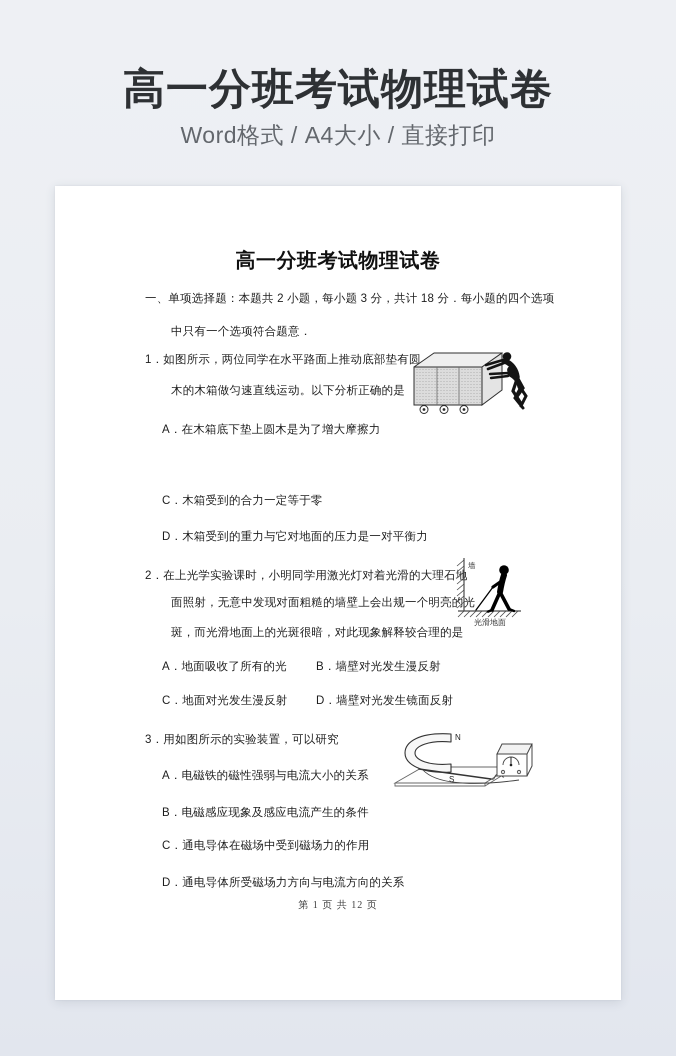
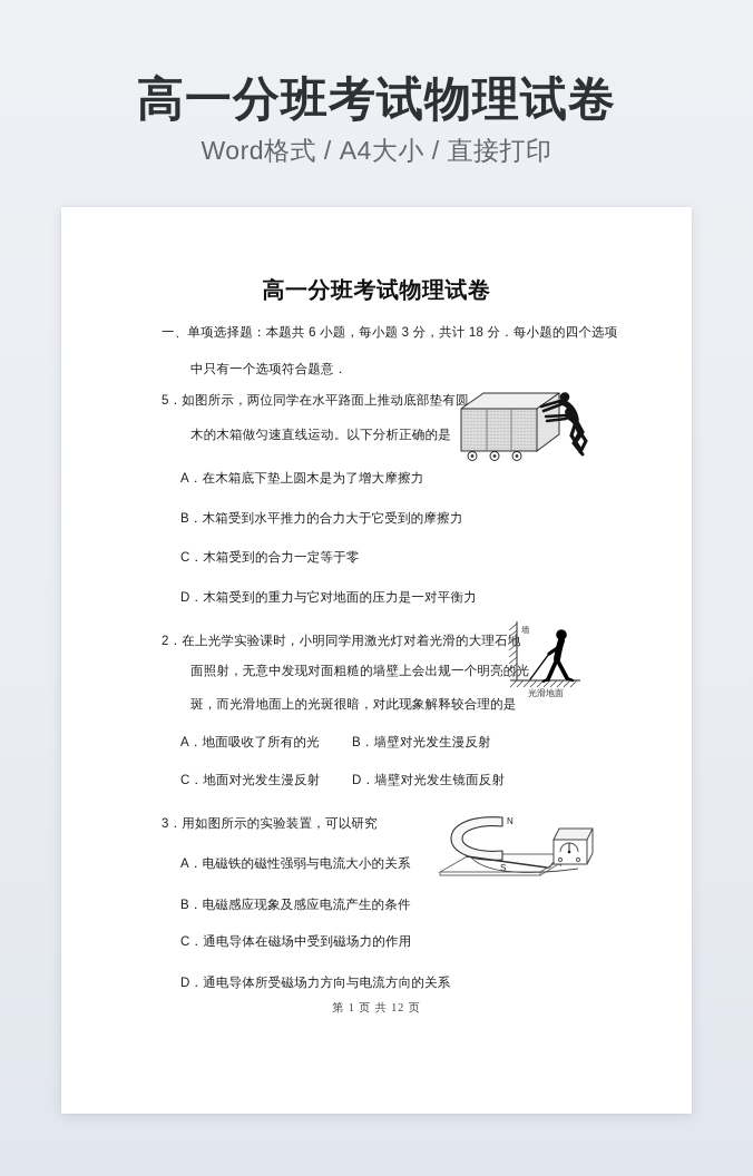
  高一分班考试物理试卷
  Word格式 / A4大小 / 直接打印
  高一分班考试物理试卷
- 一、单项选择题：本题共 2 小题，每小题 3 分，共计 18 分．每小题的四个选项
+ 一、单项选择题：本题共 6 小题，每小题 3 分，共计 18 分．每小题的四个选项
  中只有一个选项符合题意．
- 1．如图所示，两位同学在水平路面上推动底部垫有圆
+ 5．如图所示，两位同学在水平路面上推动底部垫有圆
  木的木箱做匀速直线运动。以下分析正确的是
  A．在木箱底下垫上圆木是为了增大摩擦力
+ B．木箱受到水平推力的合力大于它受到的摩擦力
  C．木箱受到的合力一定等于零
  D．木箱受到的重力与它对地面的压力是一对平衡力
  2．在上光学实验课时，小明同学用激光灯对着光滑的大理石地
  面照射，无意中发现对面粗糙的墙壁上会出规一个明亮的光
  斑，而光滑地面上的光斑很暗，对此现象解释较合理的是
  A．地面吸收了所有的光
  B．墙壁对光发生漫反射
  C．地面对光发生漫反射
  D．墙壁对光发生镜面反射
  墙
  光滑地面
  3．用如图所示的实验装置，可以研究
  A．电磁铁的磁性强弱与电流大小的关系
  B．电磁感应现象及感应电流产生的条件
  C．通电导体在磁场中受到磁场力的作用
  D．通电导体所受磁场力方向与电流方向的关系
  N
  S
  第 1 页 共 12 页
